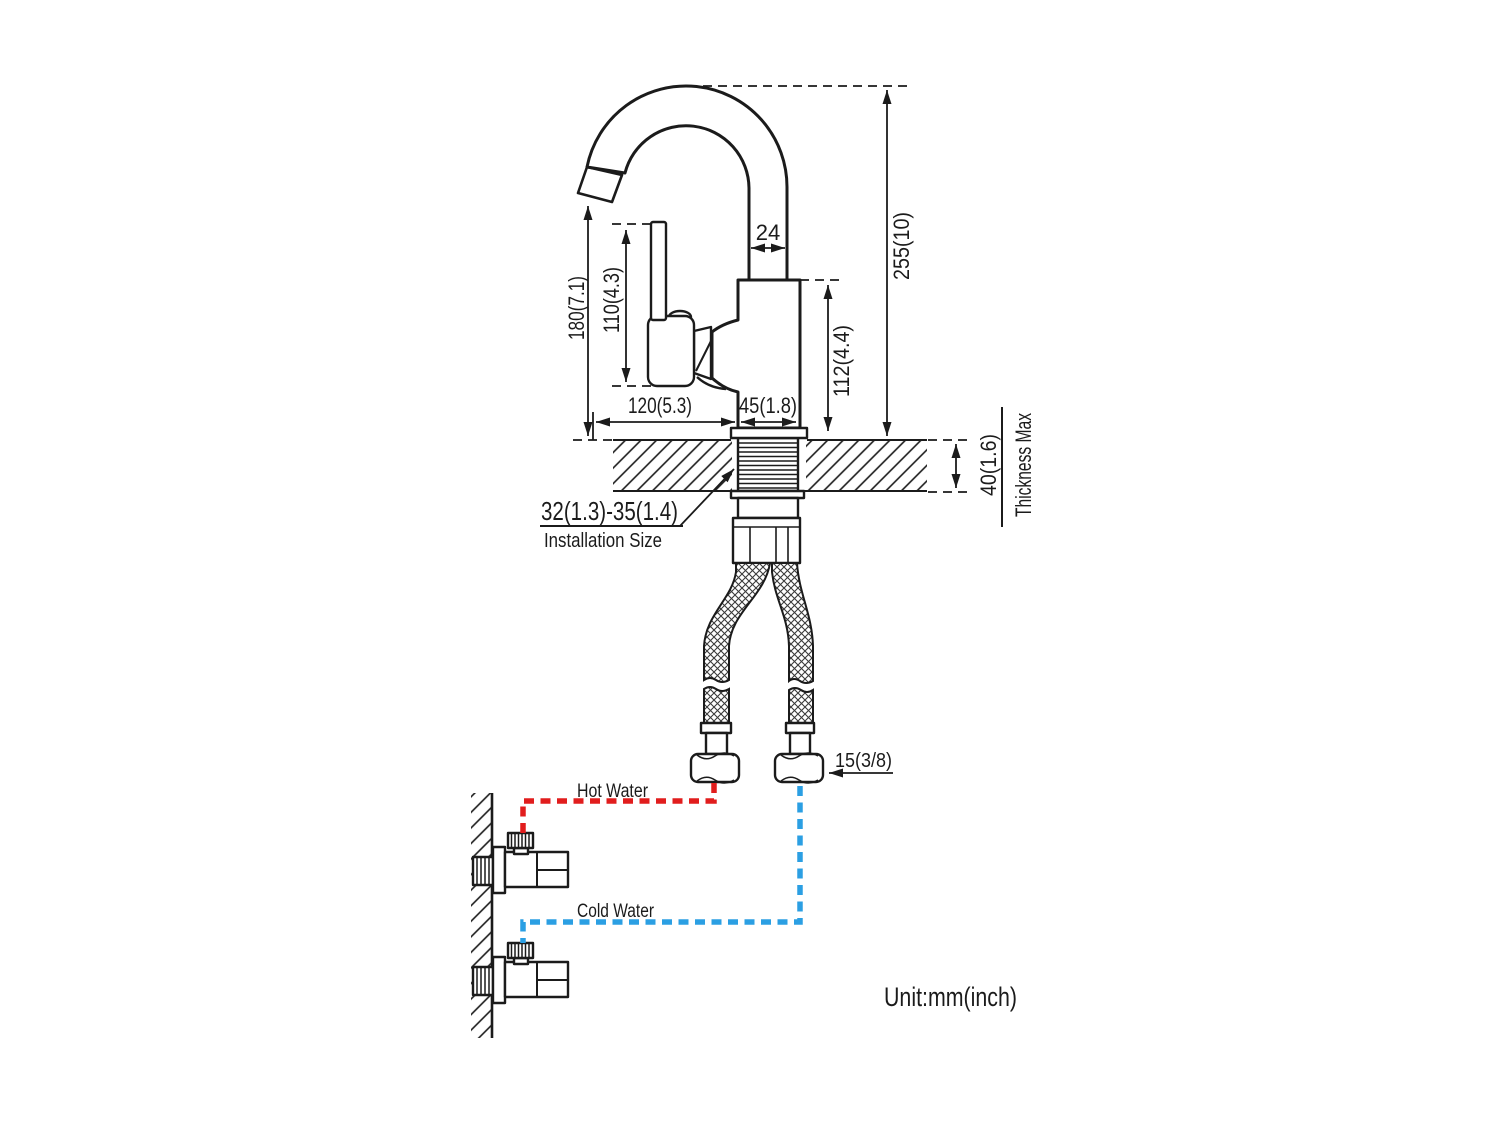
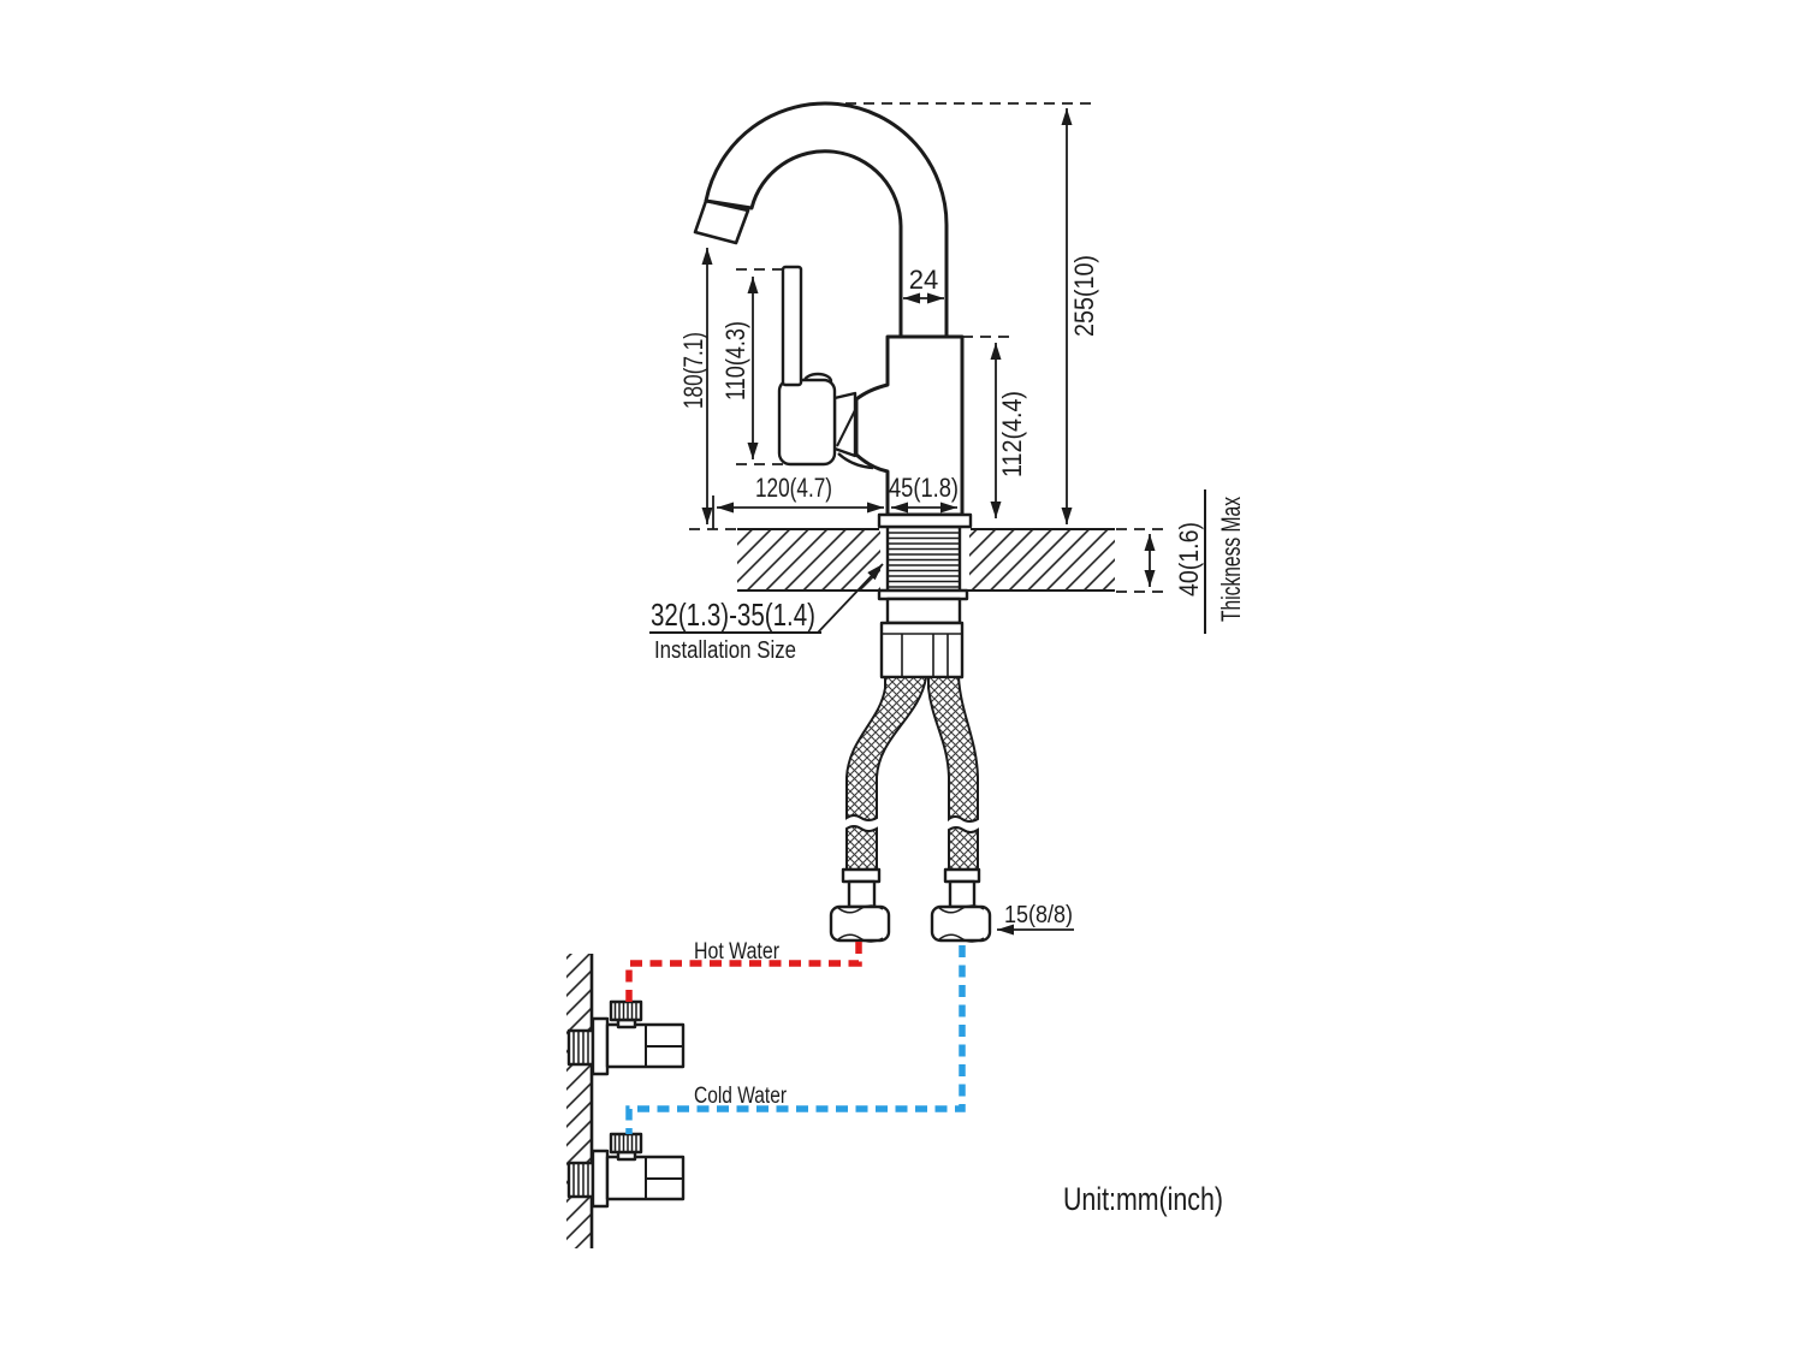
  24
- 120(5.3)
+ 120(4.7)
  45(1.8)
  32(1.3)-35(1.4)
  Installation Size
- 15(3/8)
+ 15(8/8)
  Hot Water
  Cold Water
  Unit:mm(inch)
